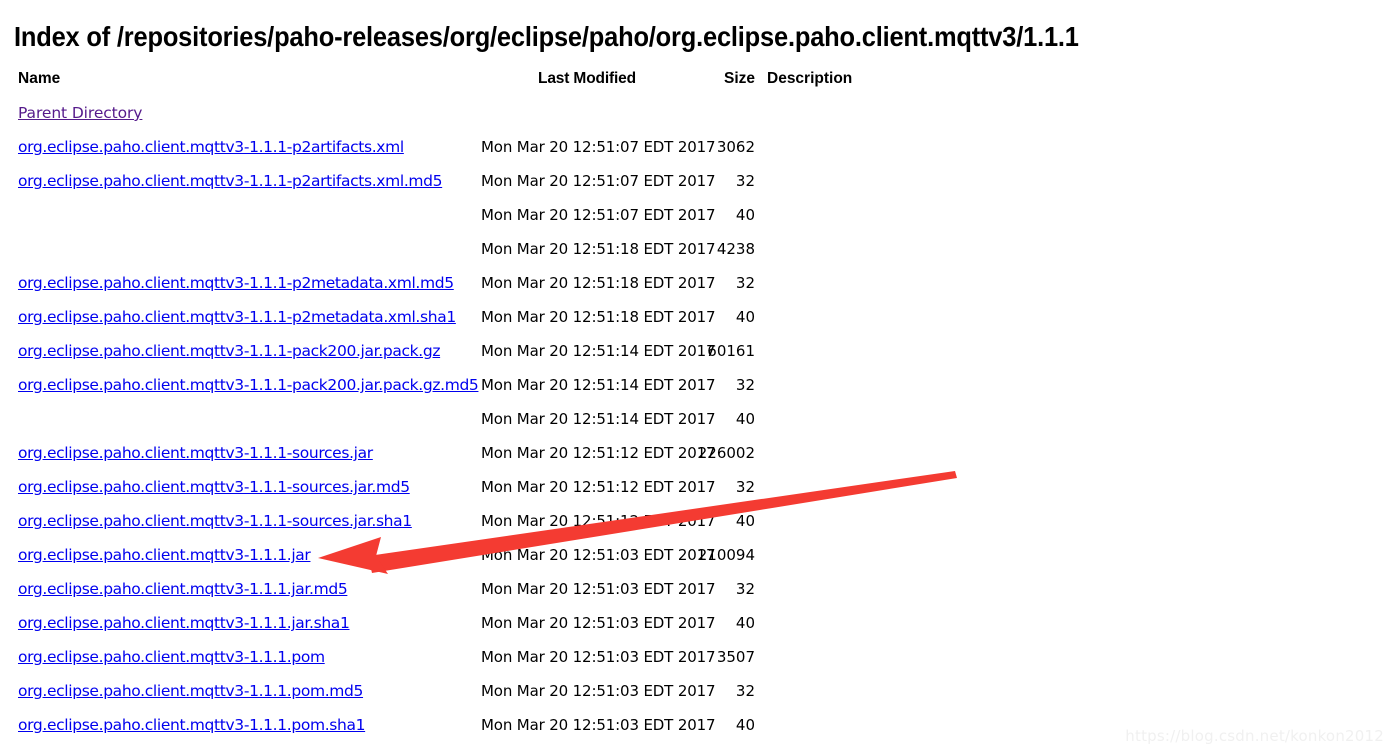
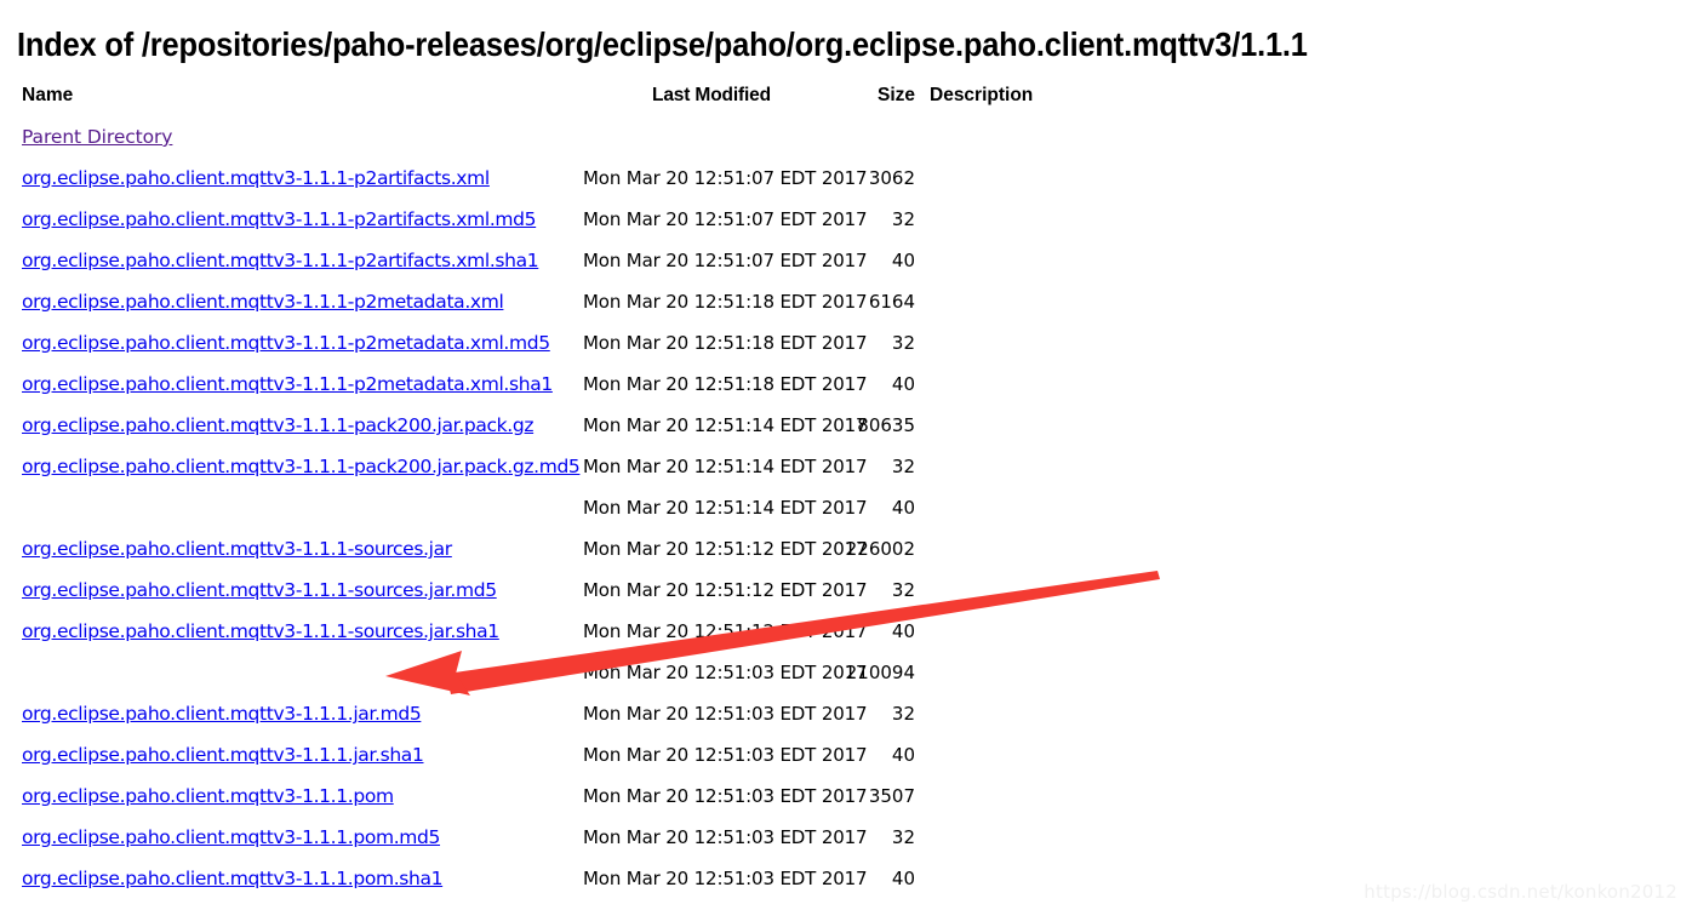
  Index of /repositories/paho-releases/org/eclipse/paho/org.eclipse.paho.client.mqttv3/1.1.1
  Name
  Last Modified
  Size
  Description
  Parent Directory
  org.eclipse.paho.client.mqttv3-1.1.1-p2artifacts.xml
  Mon Mar 20 12:51:07 EDT 2017
  3062
  org.eclipse.paho.client.mqttv3-1.1.1-p2artifacts.xml.md5
  Mon Mar 20 12:51:07 EDT 2017
  32
+ org.eclipse.paho.client.mqttv3-1.1.1-p2artifacts.xml.sha1
  Mon Mar 20 12:51:07 EDT 2017
  40
+ org.eclipse.paho.client.mqttv3-1.1.1-p2metadata.xml
  Mon Mar 20 12:51:18 EDT 2017
- 4238
+ 6164
  org.eclipse.paho.client.mqttv3-1.1.1-p2metadata.xml.md5
  Mon Mar 20 12:51:18 EDT 2017
  32
  org.eclipse.paho.client.mqttv3-1.1.1-p2metadata.xml.sha1
  Mon Mar 20 12:51:18 EDT 2017
  40
  org.eclipse.paho.client.mqttv3-1.1.1-pack200.jar.pack.gz
  Mon Mar 20 12:51:14 EDT 2017
- 60161
+ 80635
  org.eclipse.paho.client.mqttv3-1.1.1-pack200.jar.pack.gz.md5
  Mon Mar 20 12:51:14 EDT 2017
  32
  Mon Mar 20 12:51:14 EDT 2017
  40
  org.eclipse.paho.client.mqttv3-1.1.1-sources.jar
  Mon Mar 20 12:51:12 EDT 2017
  226002
  org.eclipse.paho.client.mqttv3-1.1.1-sources.jar.md5
  Mon Mar 20 12:51:12 EDT 2017
  32
  org.eclipse.paho.client.mqttv3-1.1.1-sources.jar.sha1
  40
- org.eclipse.paho.client.mqttv3-1.1.1.jar
  Mon Mar 20 12:51:03 EDT 2017
  210094
  org.eclipse.paho.client.mqttv3-1.1.1.jar.md5
  Mon Mar 20 12:51:03 EDT 2017
  32
  org.eclipse.paho.client.mqttv3-1.1.1.jar.sha1
  Mon Mar 20 12:51:03 EDT 2017
  40
  org.eclipse.paho.client.mqttv3-1.1.1.pom
  Mon Mar 20 12:51:03 EDT 2017
  3507
  org.eclipse.paho.client.mqttv3-1.1.1.pom.md5
  Mon Mar 20 12:51:03 EDT 2017
  32
  org.eclipse.paho.client.mqttv3-1.1.1.pom.sha1
  Mon Mar 20 12:51:03 EDT 2017
  40
